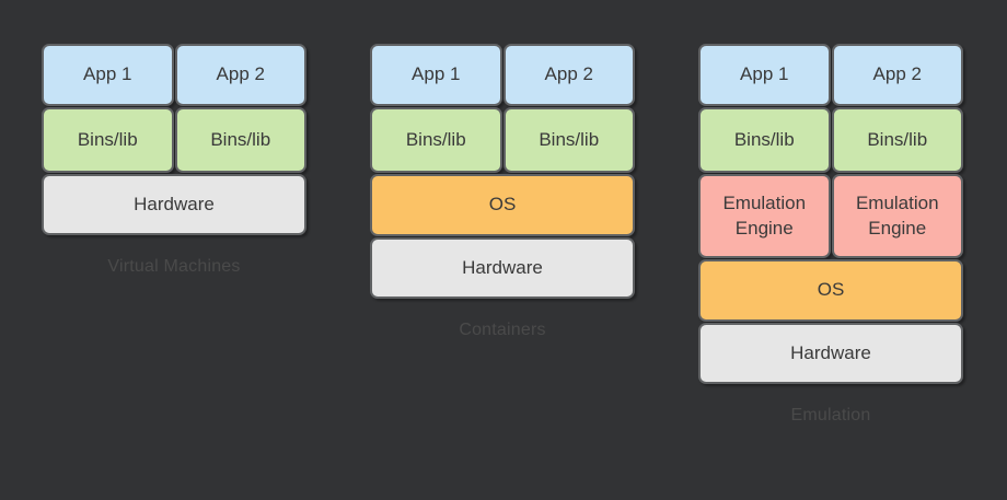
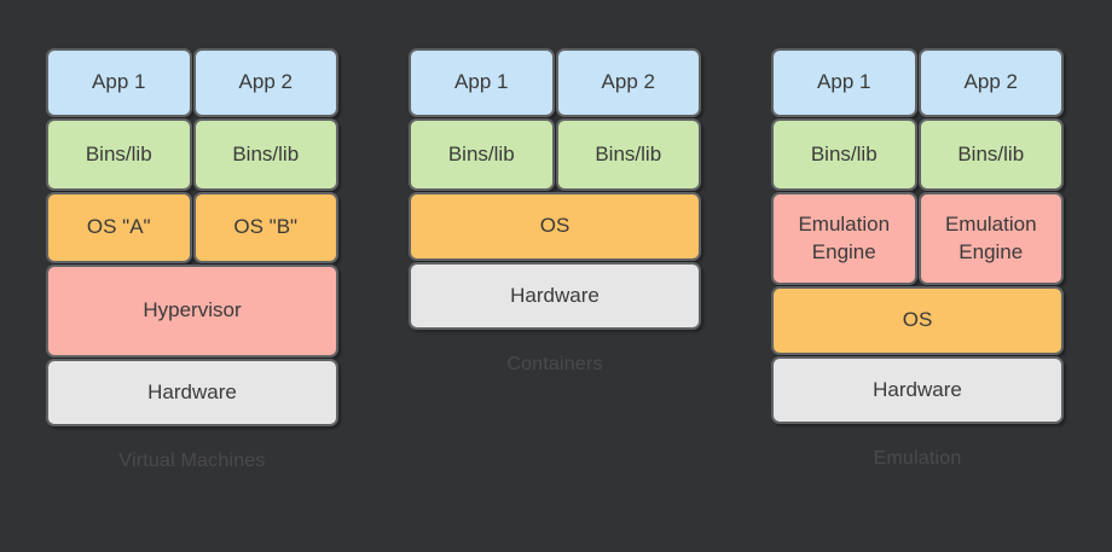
  App 1
  App 2
  Bins/lib
  Bins/lib
+ OS "A"
+ OS "B"
+ Hypervisor
  Hardware
  Virtual Machines
  App 1
  App 2
  Bins/lib
  Bins/lib
  OS
  Hardware
  Containers
  App 1
  App 2
  Bins/lib
  Bins/lib
  Emulation Engine
  Emulation Engine
  OS
  Hardware
  Emulation
